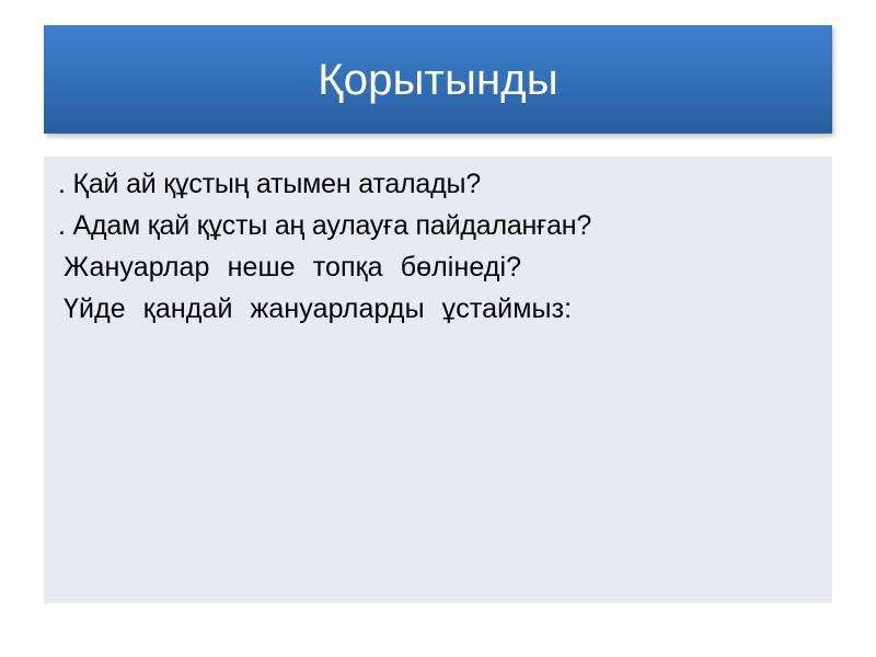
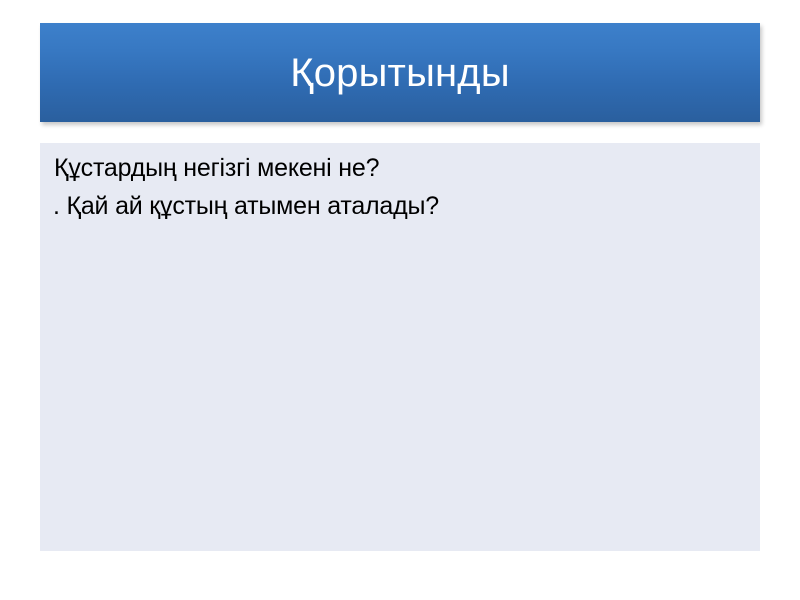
  Қорытынды
+ Құстардың негізгі мекені не?
  . Қай ай құстың атымен аталады?
- . Адам қай құсты аң аулауға пайдаланған?
- Жануарлар неше топқа бөлінеді?
- Үйде қандай жануарларды ұстаймыз:
